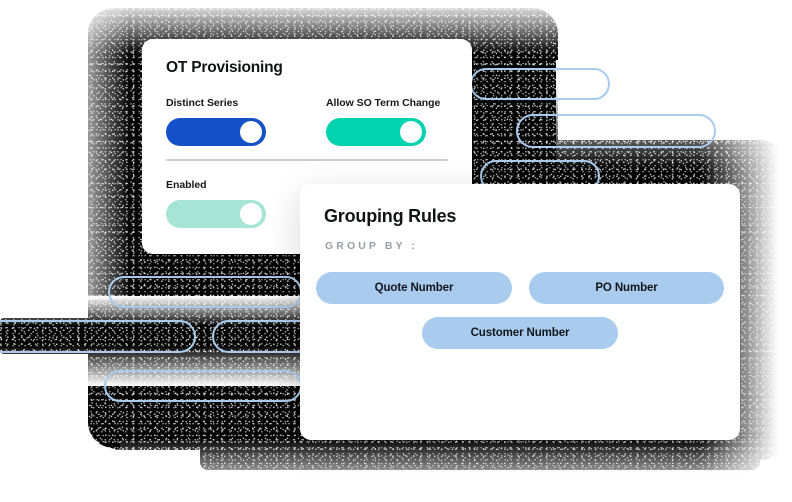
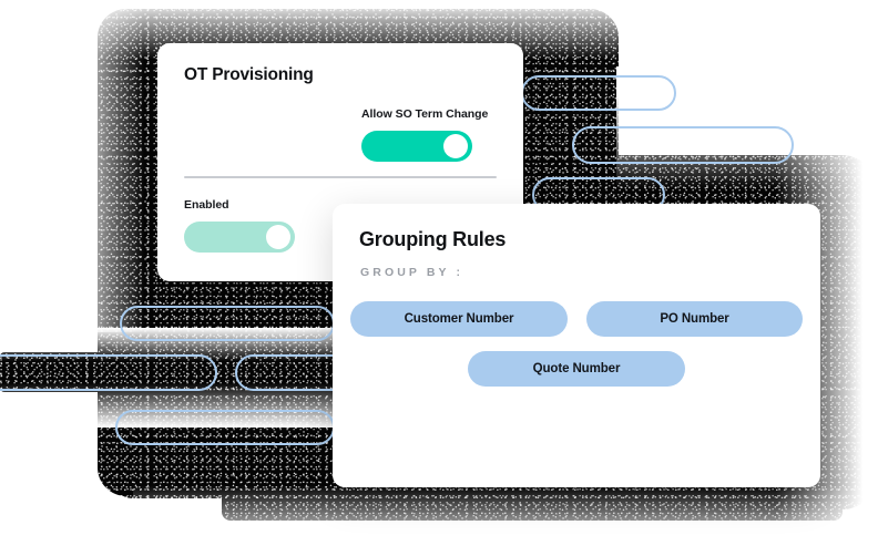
  OT Provisioning
- Distinct Series
  Allow SO Term Change
  Enabled
  Grouping Rules
  GROUP BY :
- Quote Number
+ Customer Number
  PO Number
- Customer Number
+ Quote Number
